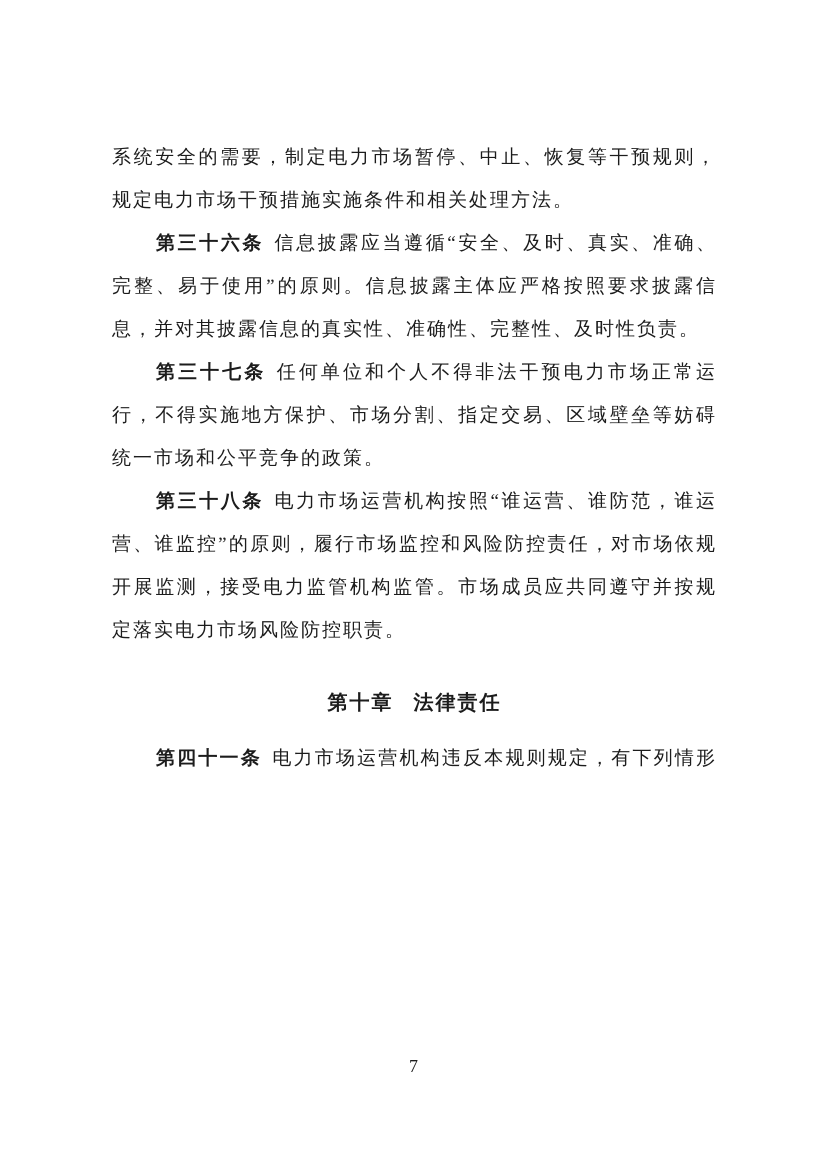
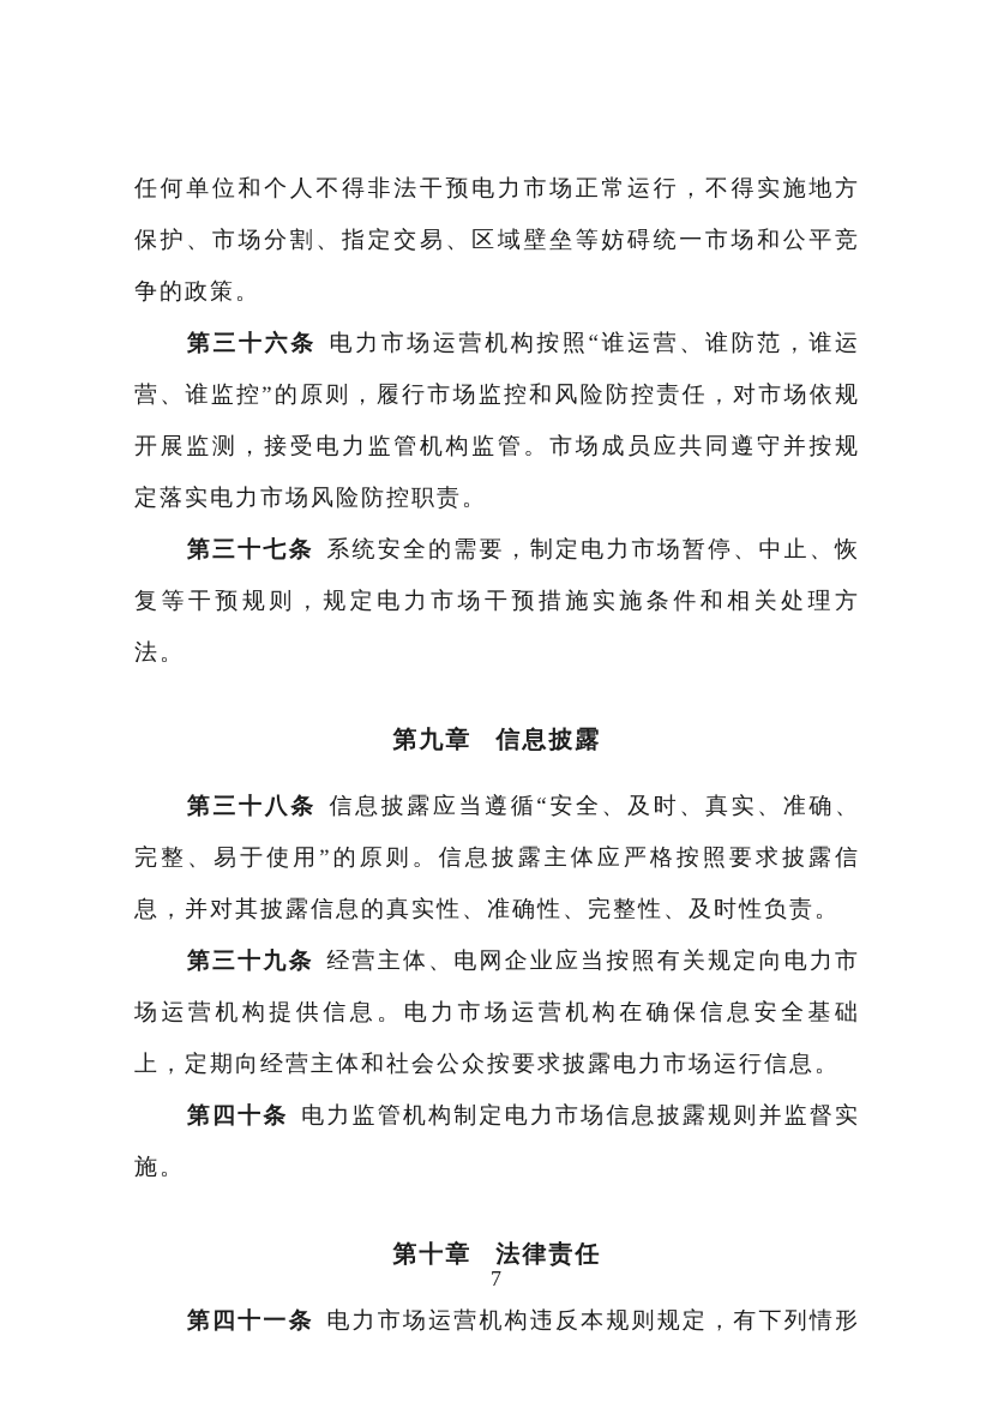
- 系统安全的需要，制定电力市场暂停、中止、恢复等干预规则，规定电力市场干预措施实施条件和相关处理方法。
+ 任何单位和个人不得非法干预电力市场正常运行，不得实施地方保护、市场分割、指定交易、区域壁垒等妨碍统一市场和公平竞争的政策。
- 第三十六条 信息披露应当遵循“安全、及时、真实、准确、完整、易于使用”的原则。信息披露主体应严格按照要求披露信息，并对其披露信息的真实性、准确性、完整性、及时性负责。
+ 第三十六条 电力市场运营机构按照“谁运营、谁防范，谁运营、谁监控”的原则，履行市场监控和风险防控责任，对市场依规开展监测，接受电力监管机构监管。市场成员应共同遵守并按规定落实电力市场风险防控职责。
- 第三十七条 任何单位和个人不得非法干预电力市场正常运行，不得实施地方保护、市场分割、指定交易、区域壁垒等妨碍统一市场和公平竞争的政策。
+ 第三十七条 系统安全的需要，制定电力市场暂停、中止、恢复等干预规则，规定电力市场干预措施实施条件和相关处理方法。
+ 第九章 信息披露
- 第三十八条 电力市场运营机构按照“谁运营、谁防范，谁运营、谁监控”的原则，履行市场监控和风险防控责任，对市场依规开展监测，接受电力监管机构监管。市场成员应共同遵守并按规定落实电力市场风险防控职责。
+ 第三十八条 信息披露应当遵循“安全、及时、真实、准确、完整、易于使用”的原则。信息披露主体应严格按照要求披露信息，并对其披露信息的真实性、准确性、完整性、及时性负责。
+ 第三十九条 经营主体、电网企业应当按照有关规定向电力市场运营机构提供信息。电力市场运营机构在确保信息安全基础上，定期向经营主体和社会公众按要求披露电力市场运行信息。
+ 第四十条 电力监管机构制定电力市场信息披露规则并监督实施。
  第十章 法律责任
  第四十一条 电力市场运营机构违反本规则规定，有下列情形
  7
